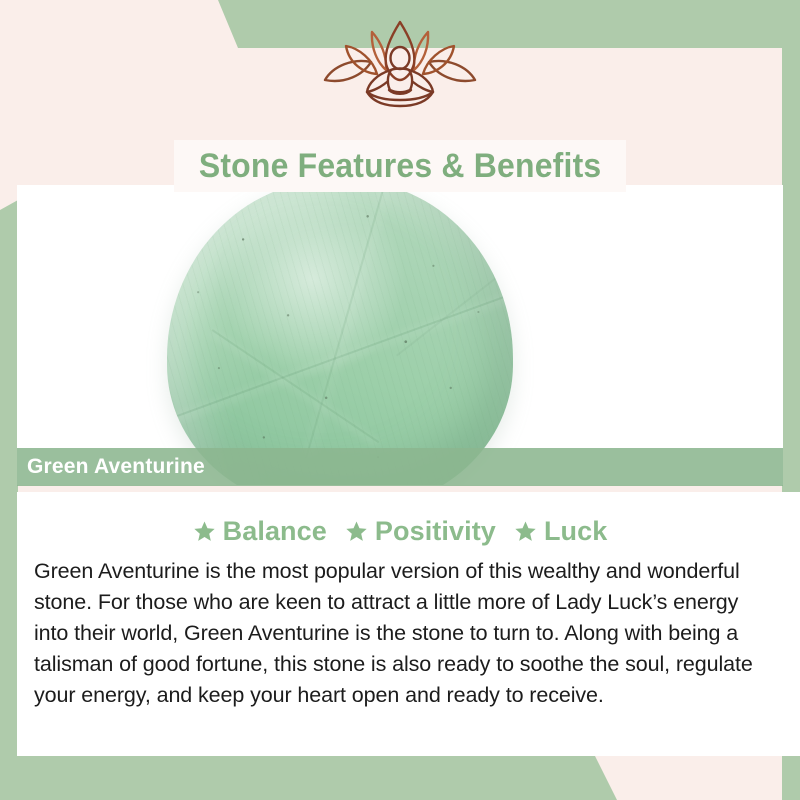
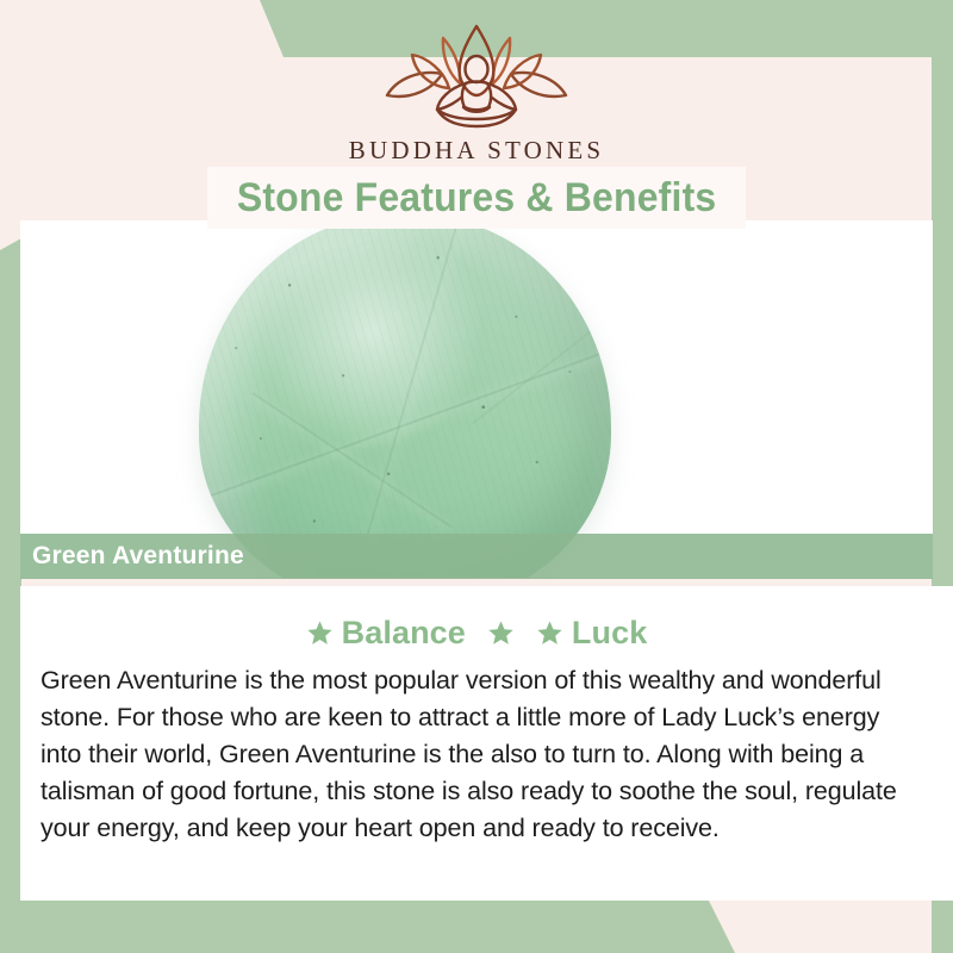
+ BUDDHA STONES
  Stone Features & Benefits
  Green Aventurine
  Balance
- Positivity
  Luck
- Green Aventurine is the most popular version of this wealthy and wonderful stone. For those who are keen to attract a little more of Lady Luck’s energy into their world, Green Aventurine is the stone to turn to. Along with being a talisman of good fortune, this stone is also ready to soothe the soul, regulate your energy, and keep your heart open and ready to receive.
+ Green Aventurine is the most popular version of this wealthy and wonderful stone. For those who are keen to attract a little more of Lady Luck’s energy into their world, Green Aventurine is the also to turn to. Along with being a talisman of good fortune, this stone is also ready to soothe the soul, regulate your energy, and keep your heart open and ready to receive.
